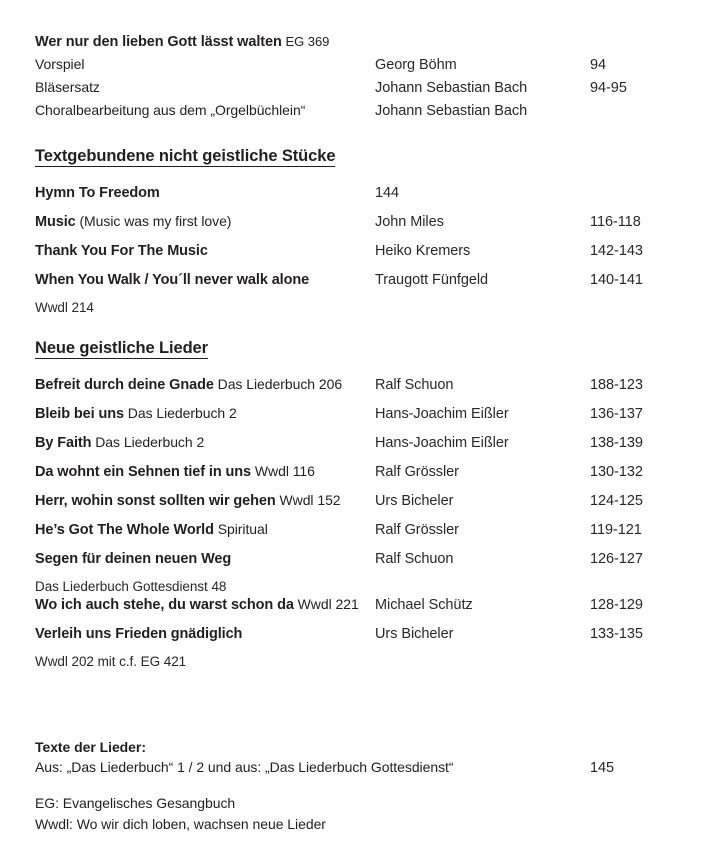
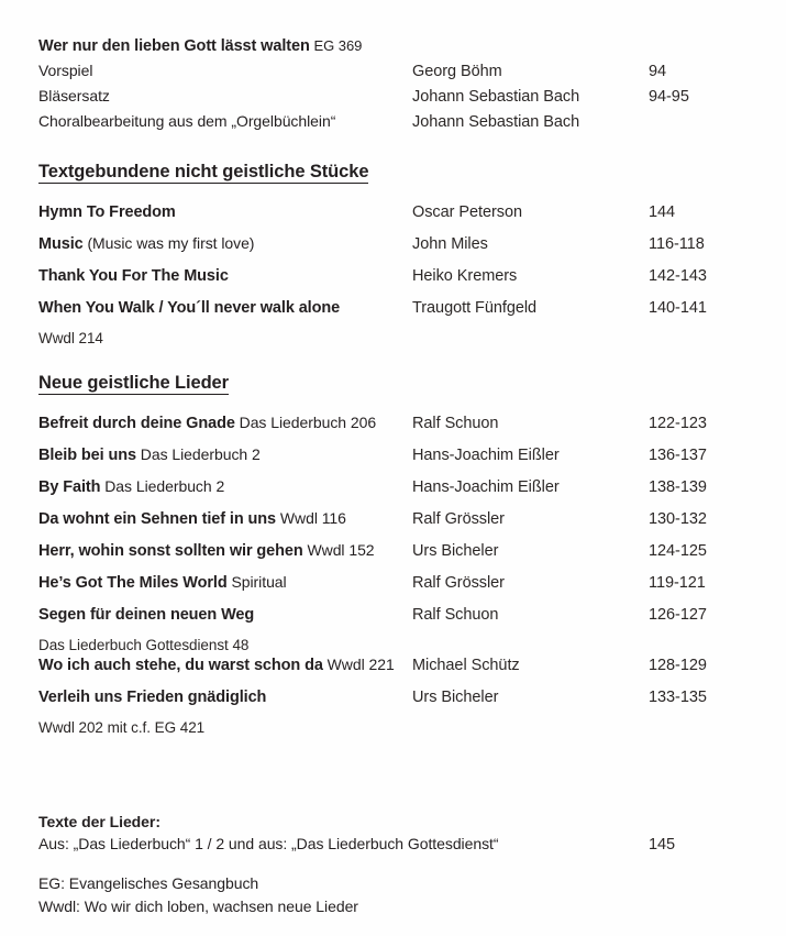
  Wer nur den lieben Gott lässt walten EG 369
  Vorspiel
  Georg Böhm
  94
  Bläsersatz
  Johann Sebastian Bach
  94-95
  Choralbearbeitung aus dem „Orgelbüchlein“
  Johann Sebastian Bach
  Textgebundene nicht geistliche Stücke
  Hymn To Freedom
+ Oscar Peterson
  144
  Music (Music was my first love)
  John Miles
  116-118
  Thank You For The Music
  Heiko Kremers
  142-143
  When You Walk / You´ll never walk alone
  Traugott Fünfgeld
  140-141
  Wwdl 214
  Neue geistliche Lieder
  Befreit durch deine Gnade Das Liederbuch 206
  Ralf Schuon
- 188-123
+ 122-123
  Bleib bei uns Das Liederbuch 2
  Hans-Joachim Eißler
  136-137
  By Faith Das Liederbuch 2
  Hans-Joachim Eißler
  138-139
  Da wohnt ein Sehnen tief in uns Wwdl 116
  Ralf Grössler
  130-132
  Herr, wohin sonst sollten wir gehen Wwdl 152
  Urs Bicheler
  124-125
- He’s Got The Whole World Spiritual
+ He’s Got The Miles World Spiritual
  Ralf Grössler
  119-121
  Segen für deinen neuen Weg
  Ralf Schuon
  126-127
  Das Liederbuch Gottesdienst 48
  Wo ich auch stehe, du warst schon da Wwdl 221
  Michael Schütz
  128-129
  Verleih uns Frieden gnädiglich
  Urs Bicheler
  133-135
  Wwdl 202 mit c.f. EG 421
  Texte der Lieder:
  Aus: „Das Liederbuch“ 1 / 2 und aus: „Das Liederbuch Gottesdienst“
  145
  EG: Evangelisches Gesangbuch
  Wwdl: Wo wir dich loben, wachsen neue Lieder
